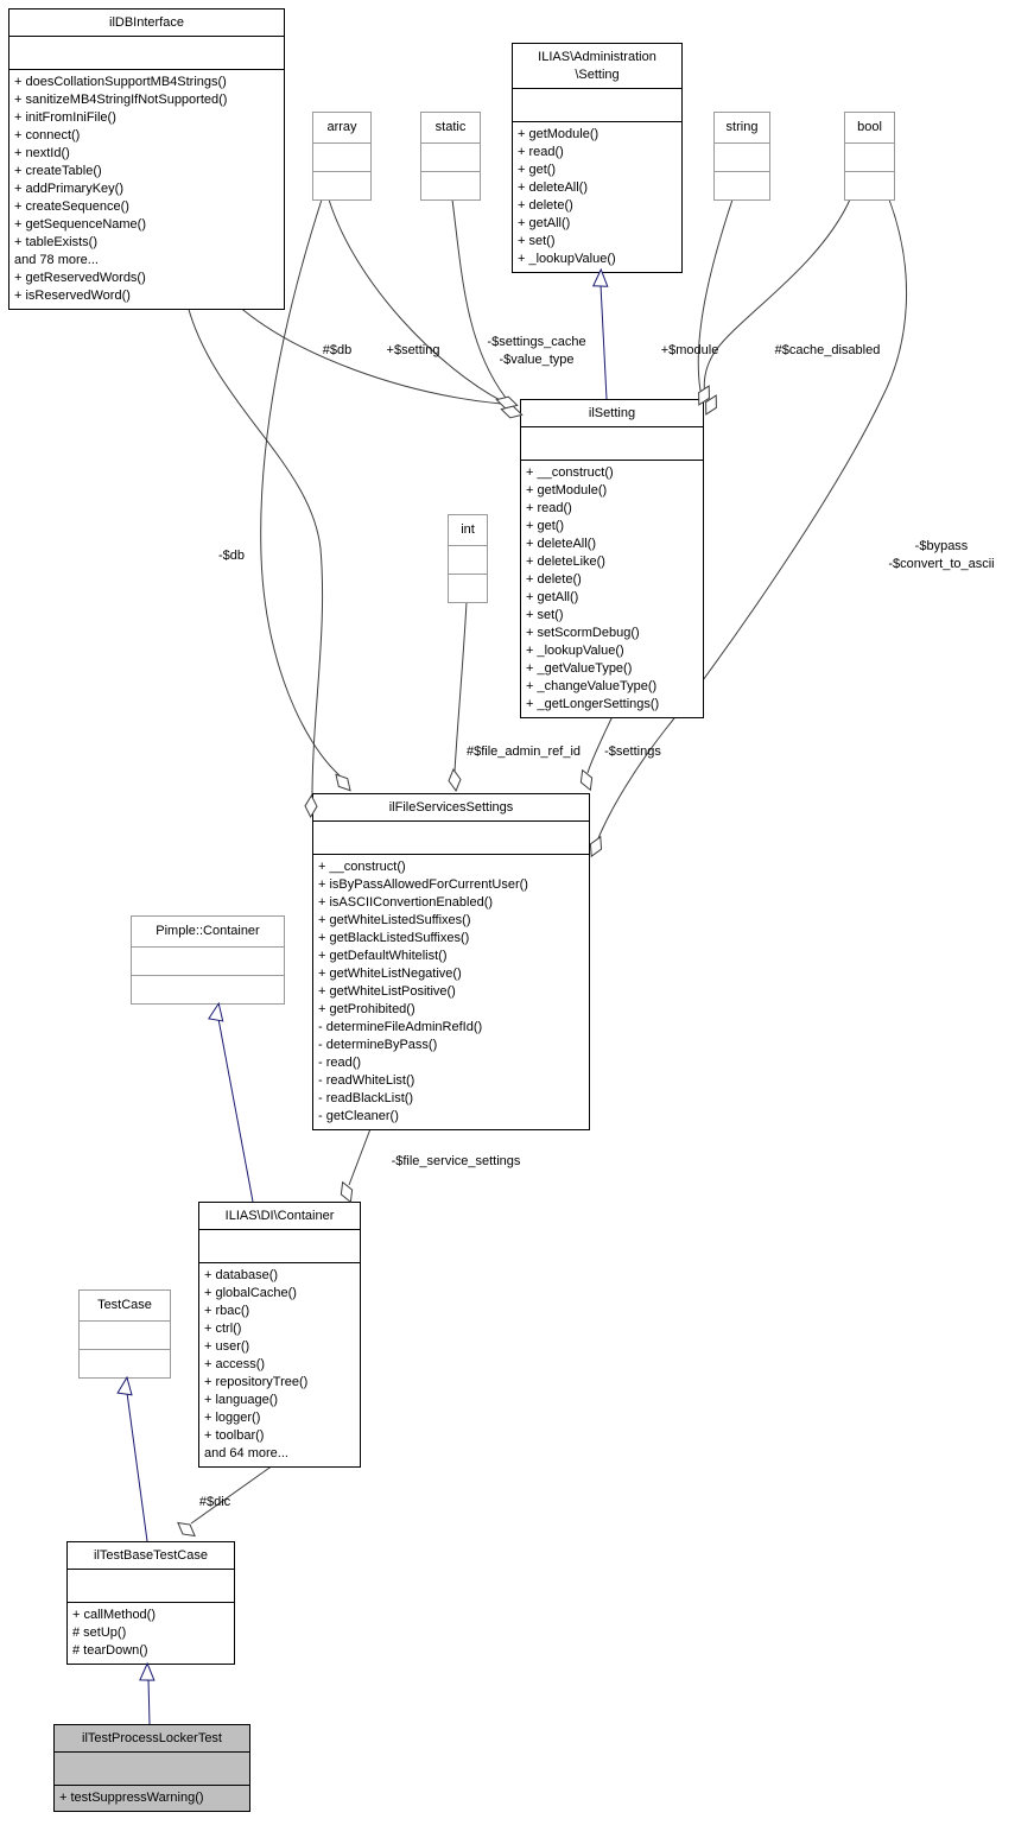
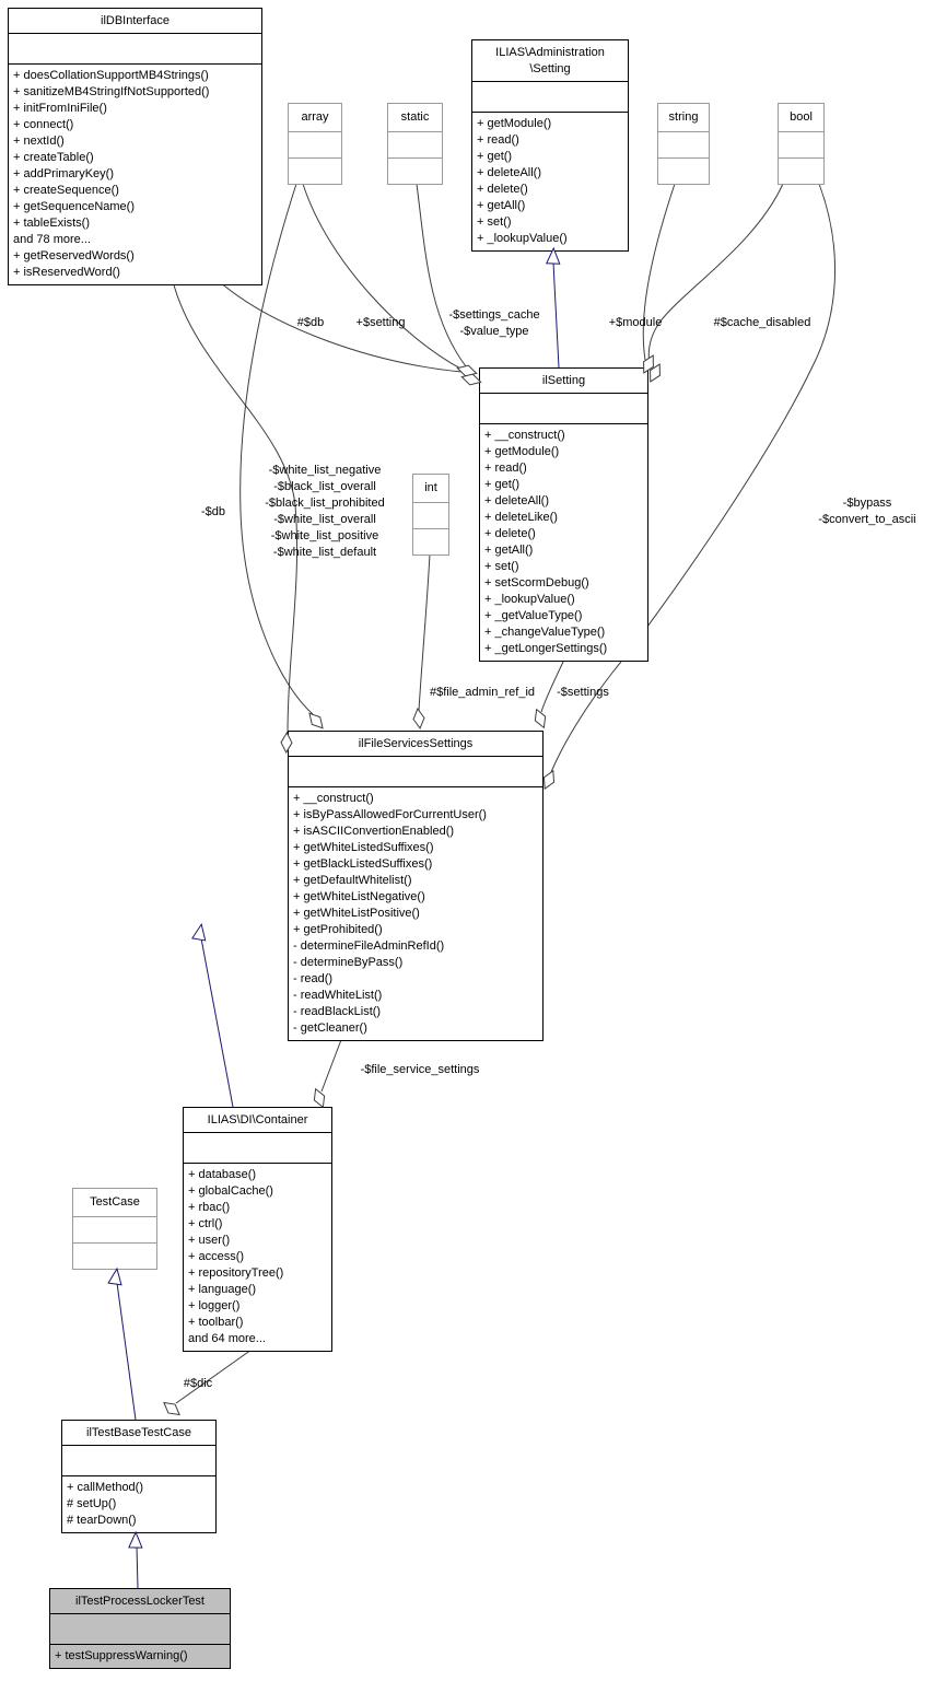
  ilDBInterface
  + doesCollationSupportMB4Strings()
  + sanitizeMB4StringIfNotSupported()
  + initFromIniFile()
  + connect()
  + nextId()
  + createTable()
  + addPrimaryKey()
  + createSequence()
  + getSequenceName()
  + tableExists()
  and 78 more...
  + getReservedWords()
  + isReservedWord()
  ILIAS\Administration
  \Setting
  + getModule()
  + read()
  + get()
  + deleteAll()
  + delete()
  + getAll()
  + set()
  + _lookupValue()
  array
  static
  string
  bool
  ilSetting
  + __construct()
  + getModule()
  + read()
  + get()
  + deleteAll()
  + deleteLike()
  + delete()
  + getAll()
  + set()
  + setScormDebug()
  + _lookupValue()
  + _getValueType()
  + _changeValueType()
  + _getLongerSettings()
  int
  ilFileServicesSettings
  + __construct()
  + isByPassAllowedForCurrentUser()
  + isASCIIConvertionEnabled()
  + getWhiteListedSuffixes()
  + getBlackListedSuffixes()
  + getDefaultWhitelist()
  + getWhiteListNegative()
  + getWhiteListPositive()
  + getProhibited()
  - determineFileAdminRefId()
  - determineByPass()
  - read()
  - readWhiteList()
  - readBlackList()
  - getCleaner()
- Pimple::Container
  ILIAS\DI\Container
  + database()
  + globalCache()
  + rbac()
  + ctrl()
  + user()
  + access()
  + repositoryTree()
  + language()
  + logger()
  + toolbar()
  and 64 more...
  TestCase
  ilTestBaseTestCase
  + callMethod()
  # setUp()
  # tearDown()
  ilTestProcessLockerTest
  + testSuppressWarning()
  #$db
  +$setting
  -$settings_cache
  -$value_type
  +$module
  #$cache_disabled
  -$bypass
  -$convert_to_ascii
  -$db
+ -$white_list_negative
+ -$black_list_overall
+ -$black_list_prohibited
+ -$white_list_overall
+ -$white_list_positive
+ -$white_list_default
  #$file_admin_ref_id
  -$settings
  -$file_service_settings
  #$dic
